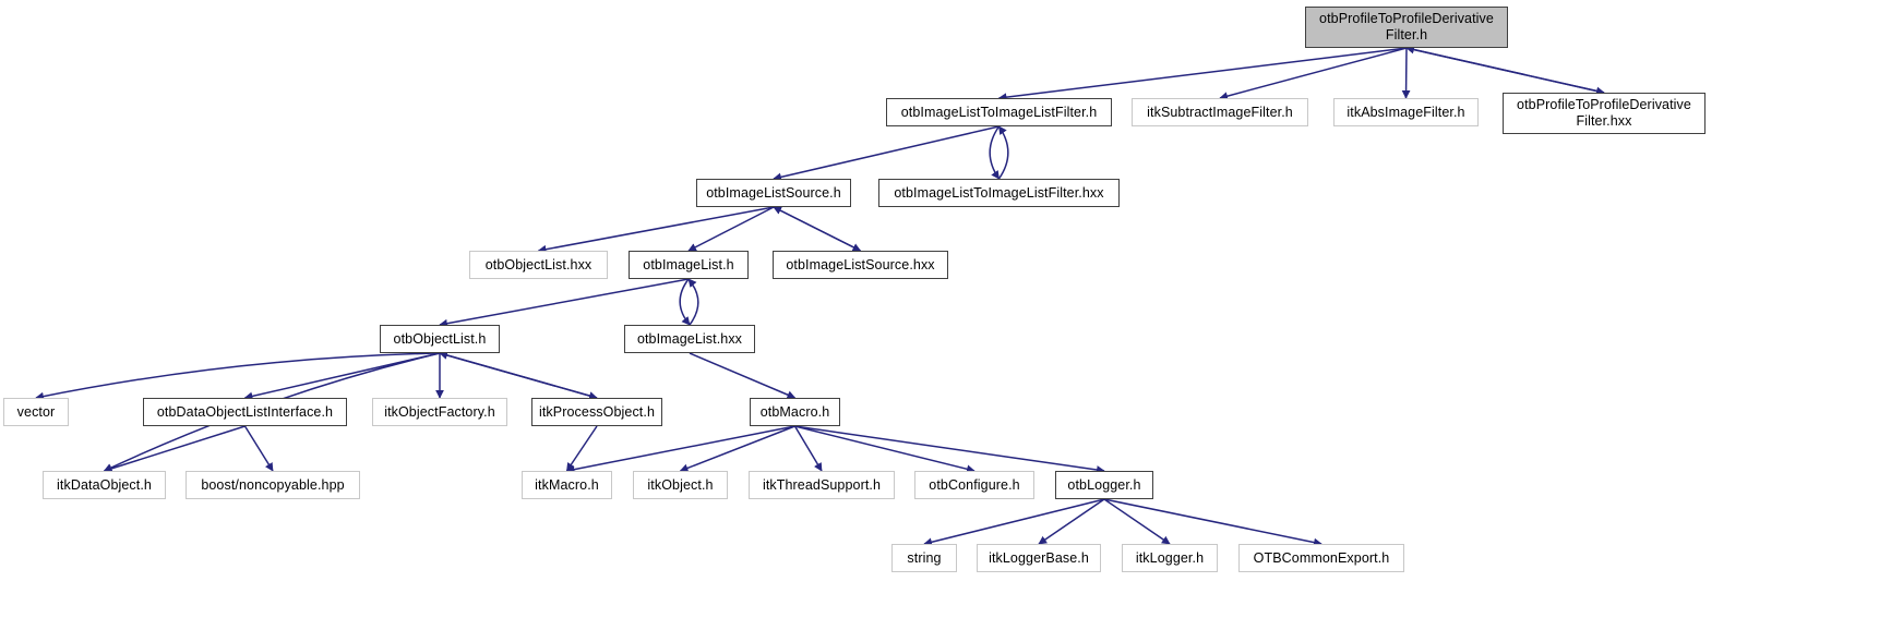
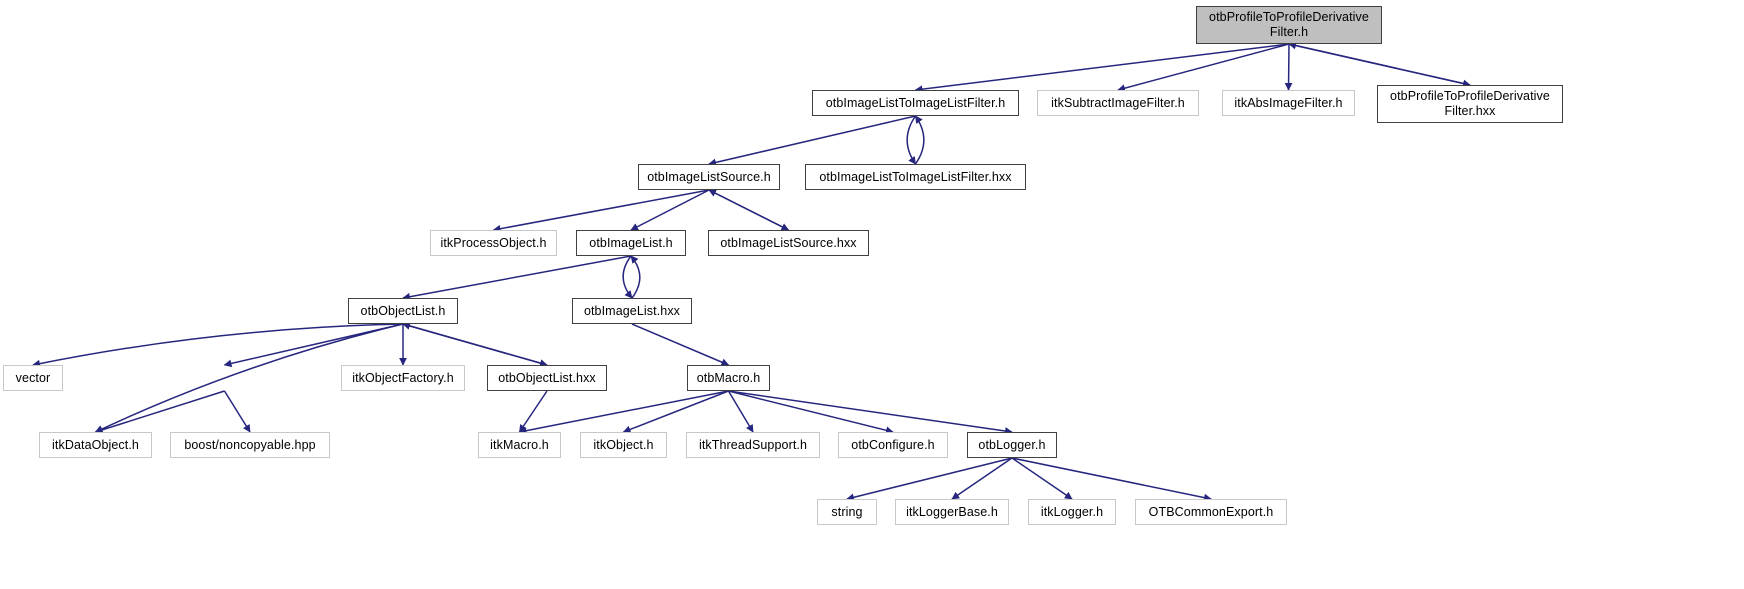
  otbProfileToProfileDerivative
  Filter.h
  otbImageListToImageListFilter.h
  itkSubtractImageFilter.h
  itkAbsImageFilter.h
  otbProfileToProfileDerivative
  Filter.hxx
  otbImageListSource.h
  otbImageListToImageListFilter.hxx
- otbObjectList.hxx
+ itkProcessObject.h
  otbImageList.h
  otbImageListSource.hxx
  otbObjectList.h
  otbImageList.hxx
  vector
- otbDataObjectListInterface.h
  itkObjectFactory.h
- itkProcessObject.h
+ otbObjectList.hxx
  otbMacro.h
  itkDataObject.h
  boost/noncopyable.hpp
  itkMacro.h
  itkObject.h
  itkThreadSupport.h
  otbConfigure.h
  otbLogger.h
  string
  itkLoggerBase.h
  itkLogger.h
  OTBCommonExport.h
